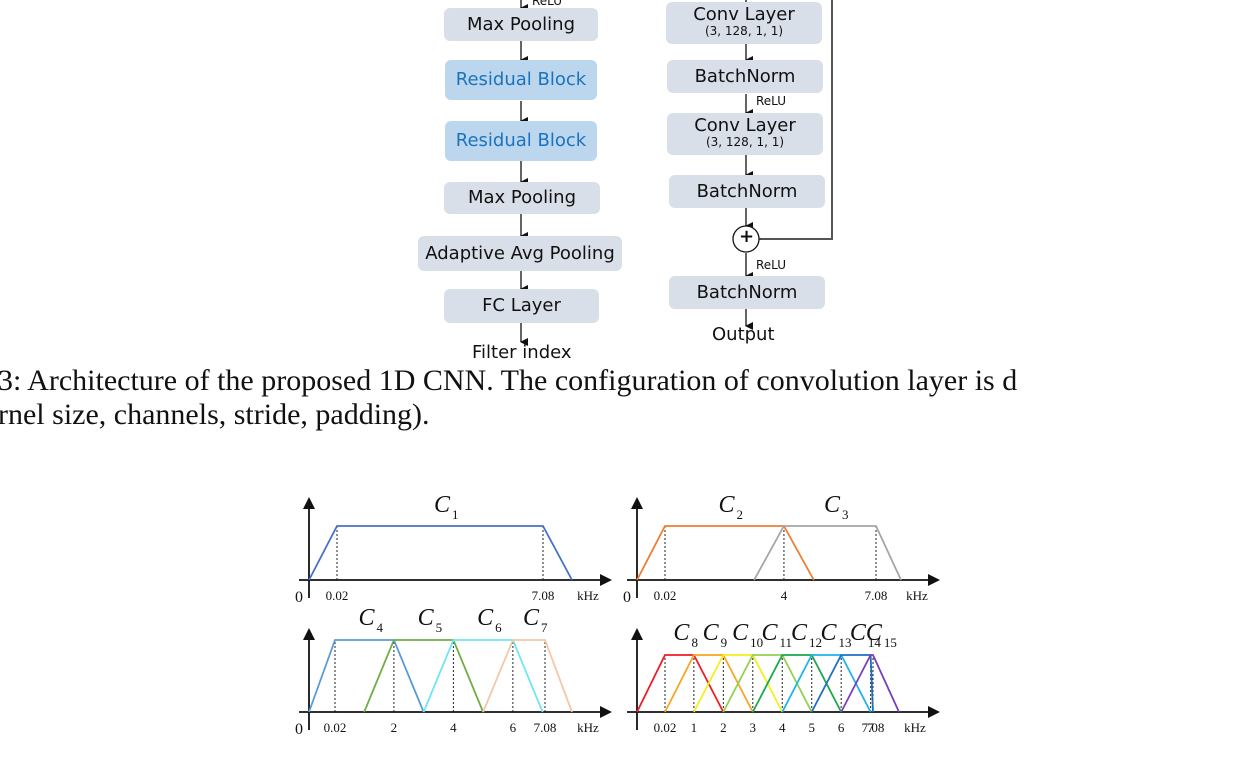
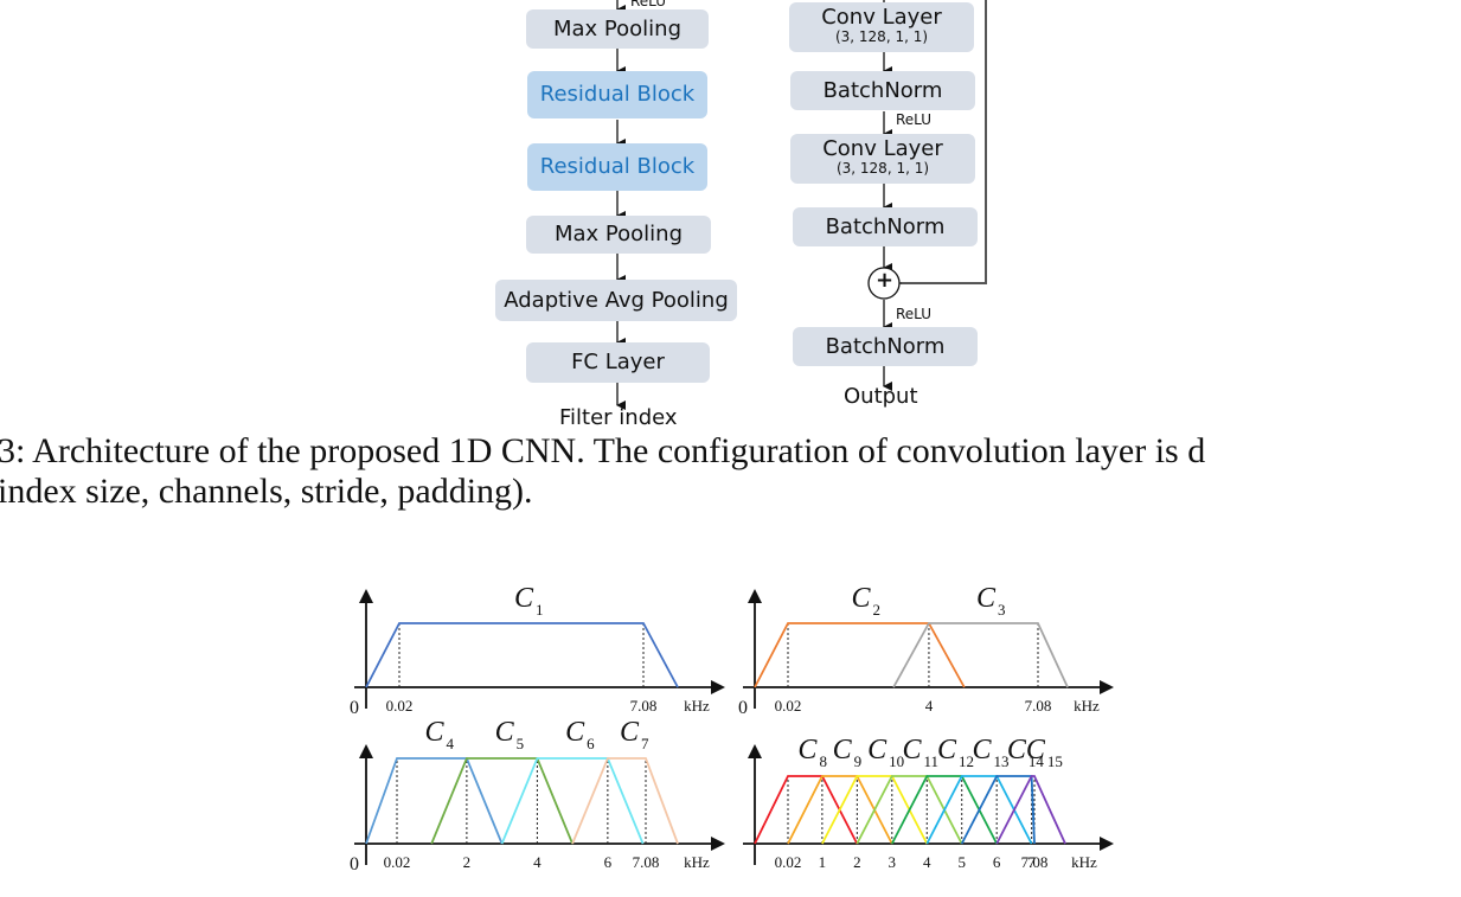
  ReLU
  Max Pooling
  Residual Block
  Residual Block
  Max Pooling
  Adaptive Avg Pooling
  FC Layer
  Filter index
  Conv Layer
  (3, 128, 1, 1)
  BatchNorm
  ReLU
  Conv Layer
  (3, 128, 1, 1)
  BatchNorm
  +
  ReLU
  BatchNorm
  Output
  3: Architecture of the proposed 1D CNN. The configuration of convolution layer is d
- rnel size, channels, stride, padding).
+ index size, channels, stride, padding).
  C 1
  0.02
  7.08
  0
  kHz
  C 2
  C 3
  0.02
  4
  7.08
  0
  kHz
  C 4
  C 5
  C 6
  C 7
  0.02
  2
  4
  6
  7.08
  0
  kHz
  C 8
  C 9
  C 10
  C 11
  C 12
  C 13
  C 14
  C 15
  0.02
  1
  2
  3
  4
  5
  6
  7
  7.08
  kHz
